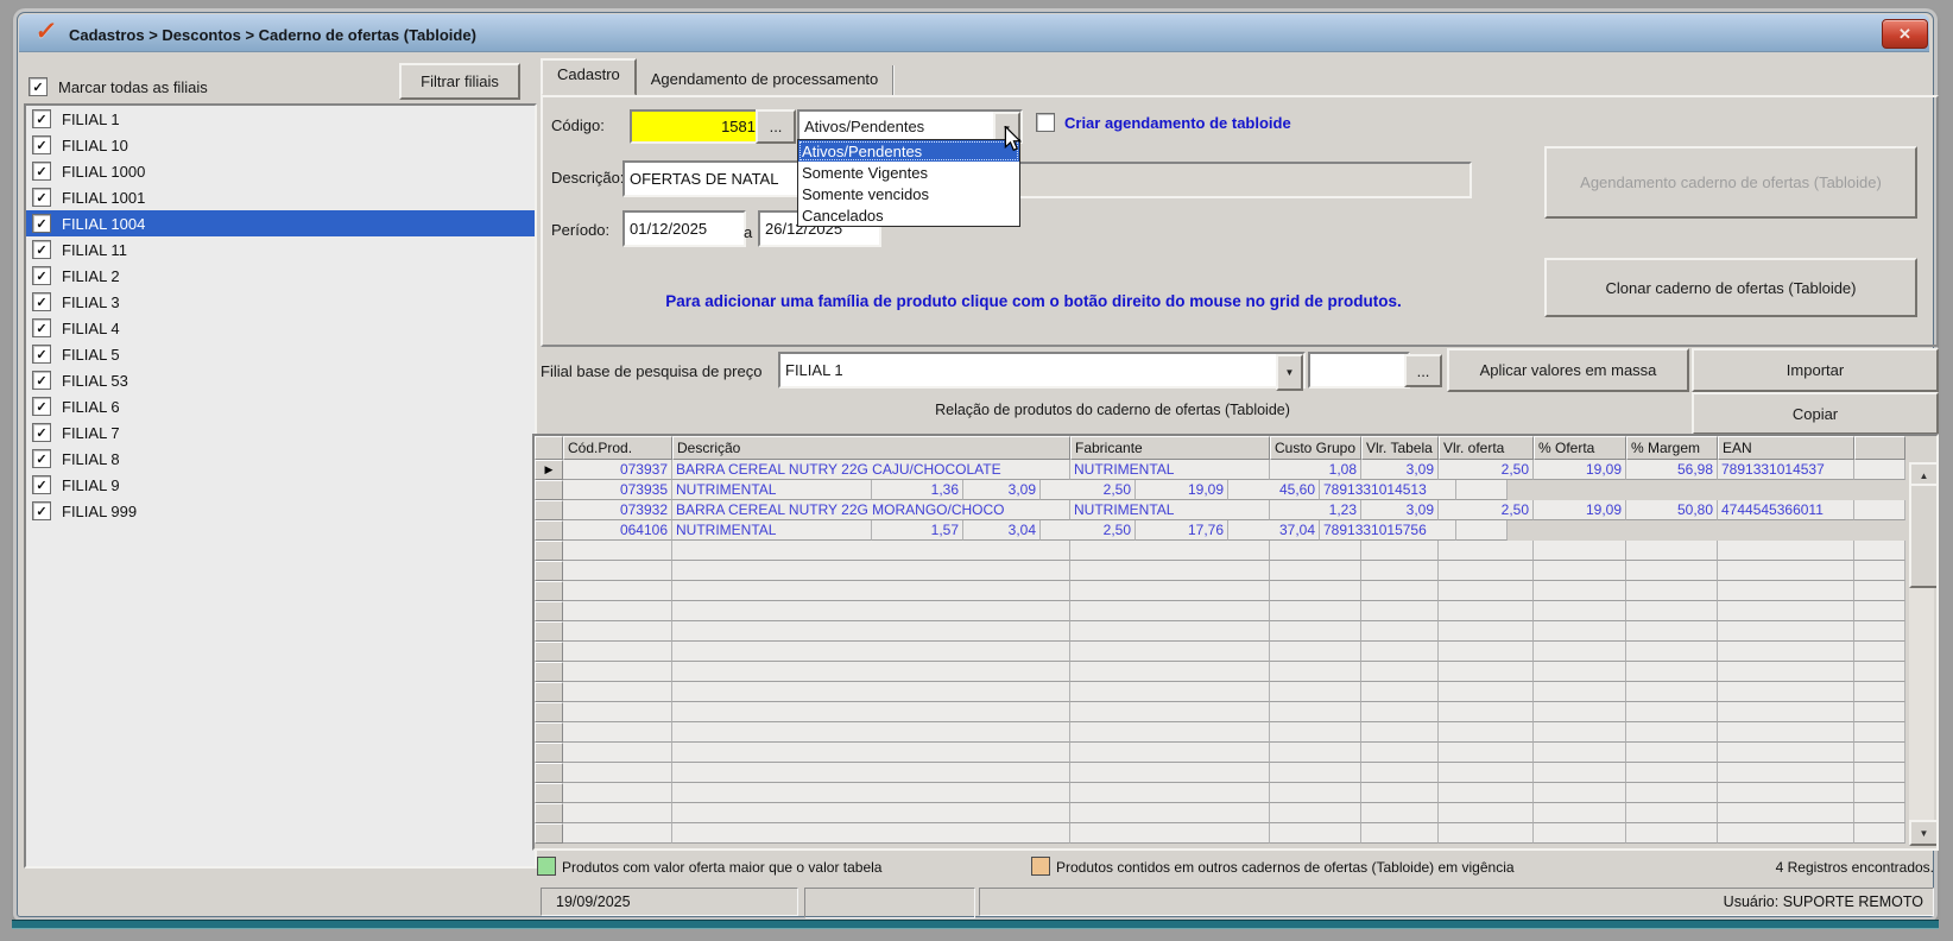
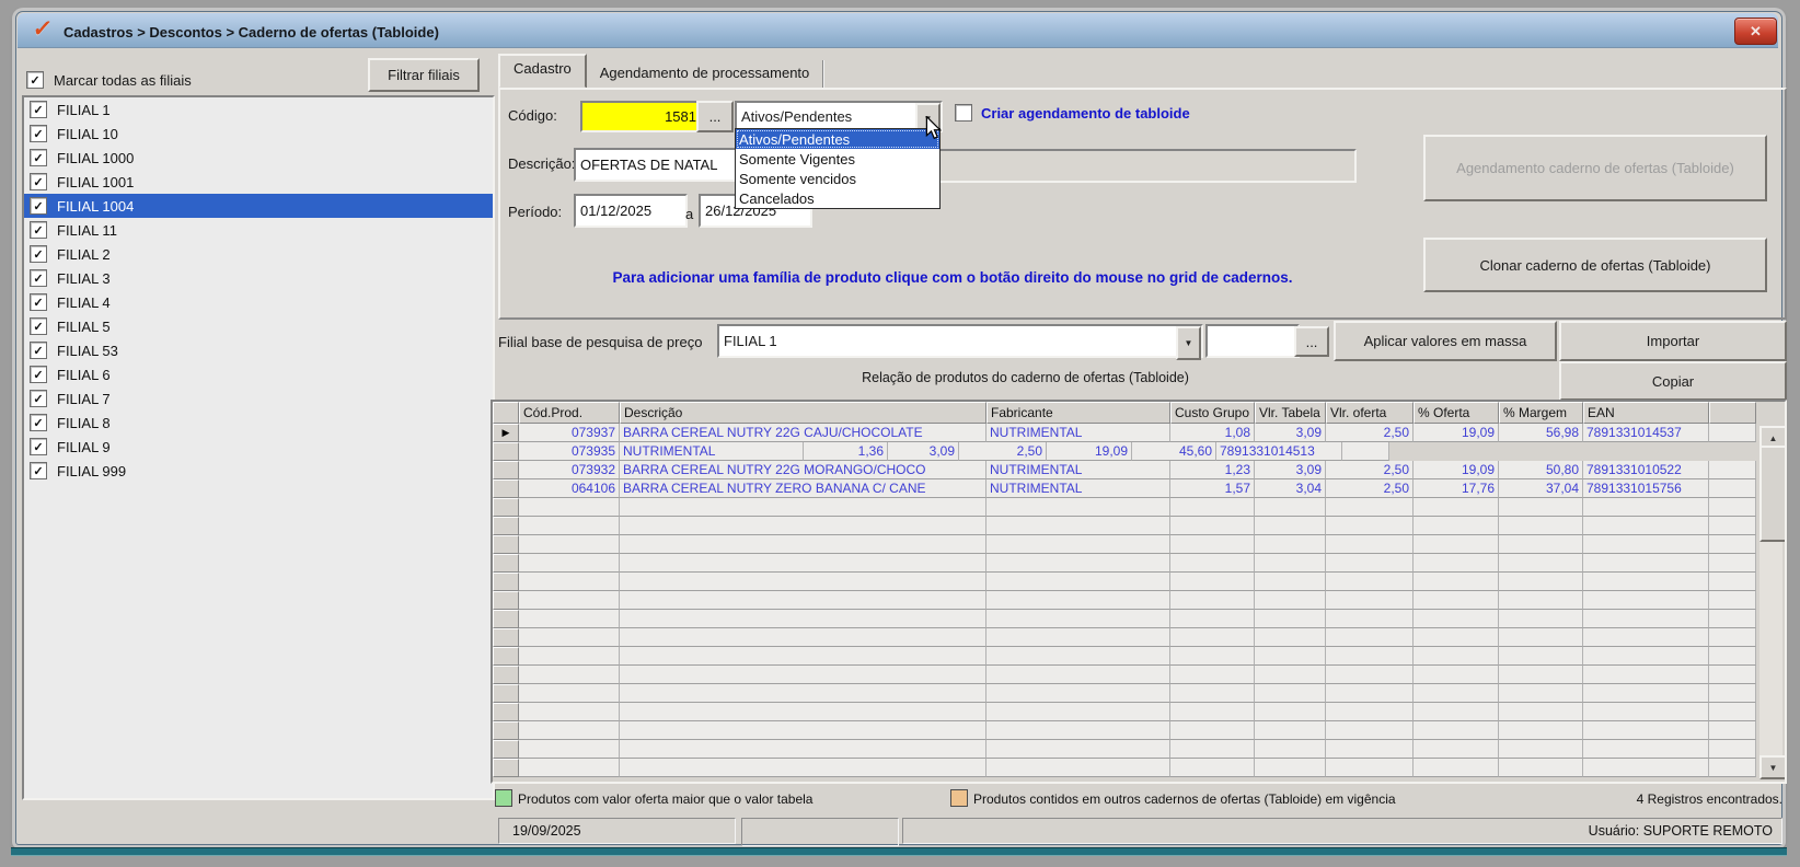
  Cadastros > Descontos > Caderno de ofertas (Tabloide)
  ✕
  ✓
  Marcar todas as filiais
  Filtrar filiais
  ✓
  FILIAL 1
  ✓
  FILIAL 10
  ✓
  FILIAL 1000
  ✓
  FILIAL 1001
  ✓
  FILIAL 1004
  ✓
  FILIAL 11
  ✓
  FILIAL 2
  ✓
  FILIAL 3
  ✓
  FILIAL 4
  ✓
  FILIAL 5
  ✓
  FILIAL 53
  ✓
  FILIAL 6
  ✓
  FILIAL 7
  ✓
  FILIAL 8
  ✓
  FILIAL 9
  ✓
  FILIAL 999
  Cadastro
  Agendamento de processamento
  Código:
  1581
  ...
  Ativos/Pendentes
  Criar agendamento de tabloide
  Descrição
  OFERTAS DE NATAL
  Período:
  01/12/2025
  a
  26/12/2025
  Ativos/Pendentes
  Somente Vigentes
  Somente vencidos
  Cancelados
- Para adicionar uma família de produto clique com o botão direito do mouse no grid de produtos.
+ Para adicionar uma família de produto clique com o botão direito do mouse no grid de cadernos.
  Agendamento caderno de ofertas (Tabloide)
  Clonar caderno de ofertas (Tabloide)
  Filial base de pesquisa de preço
  FILIAL 1
  ▼
  ...
  Aplicar valores em massa
  Importar
  Relação de produtos do caderno de ofertas (Tabloide)
  Copiar
  Cód.Prod.
  Descrição
  Fabricante
  Custo Grupo
  Vlr. Tabela
  Vlr. oferta
  % Oferta
  % Margem
  EAN
  ▶
  073937
  BARRA CEREAL NUTRY 22G CAJU/CHOCOLATE
  NUTRIMENTAL
  1,08
  3,09
  2,50
  19,09
  56,98
  7891331014537
  073935
  NUTRIMENTAL
  1,36
  3,09
  2,50
  19,09
  45,60
  7891331014513
  073932
  BARRA CEREAL NUTRY 22G MORANGO/CHOCO
  NUTRIMENTAL
  1,23
  3,09
  2,50
  19,09
  50,80
- 4744545366011
+ 7891331010522
  064106
+ BARRA CEREAL NUTRY ZERO BANANA C/ CANE
  NUTRIMENTAL
  1,57
  3,04
  2,50
  17,76
  37,04
  7891331015756
  ▲
  ▼
  Produtos com valor oferta maior que o valor tabela
  Produtos contidos em outros cadernos de ofertas (Tabloide) em vigência
  4 Registros encontrados.
  19/09/2025
  Usuário: SUPORTE REMOTO
